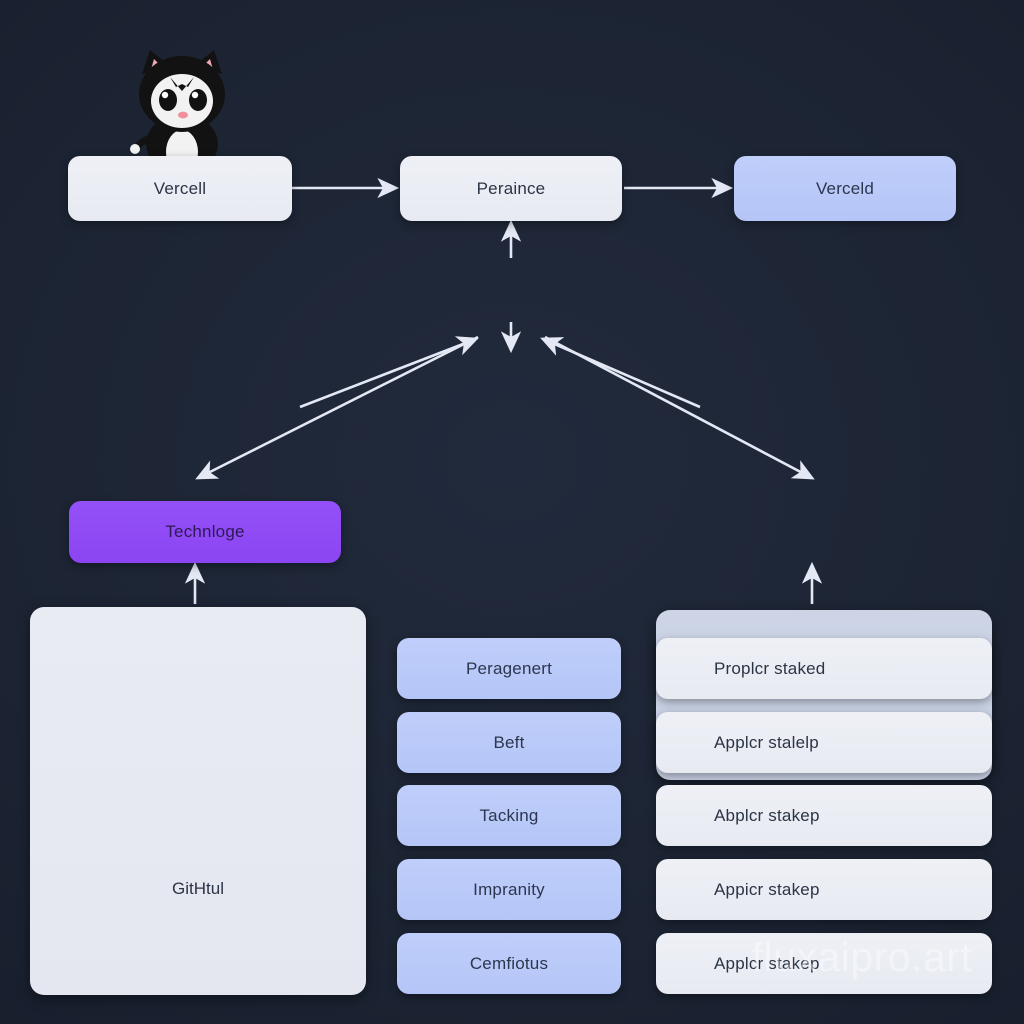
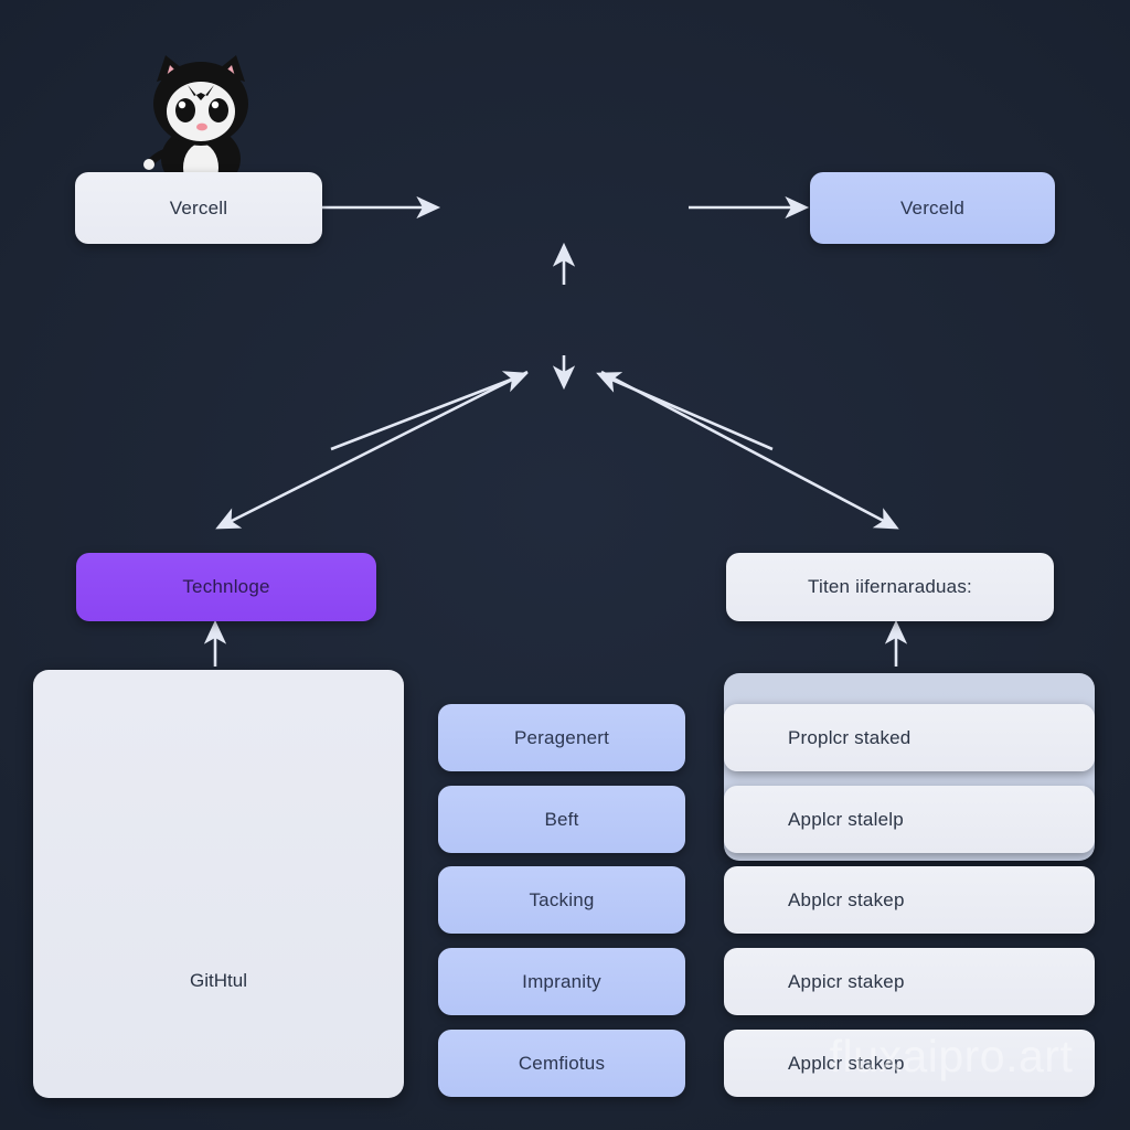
  Vercell
- Peraince
  Verceld
  Technloge
+ Titen iifernaraduas:
  GitHtul
  Peragenert
  Beft
  Tacking
  Impranity
  Cemfiotus
  Proplcr staked
  Applcr stalelp
  Abplcr stakep
  Appicr stakep
  Applcr stakep
  fluxaipro.art
